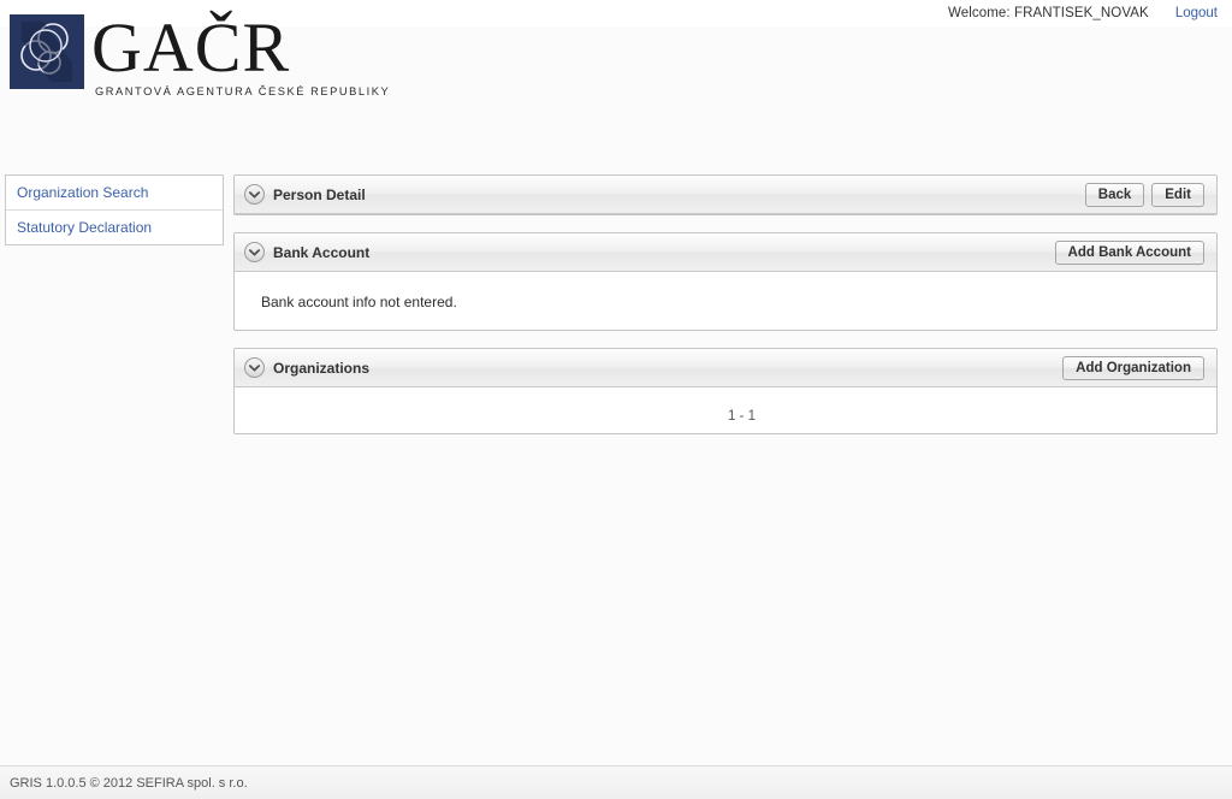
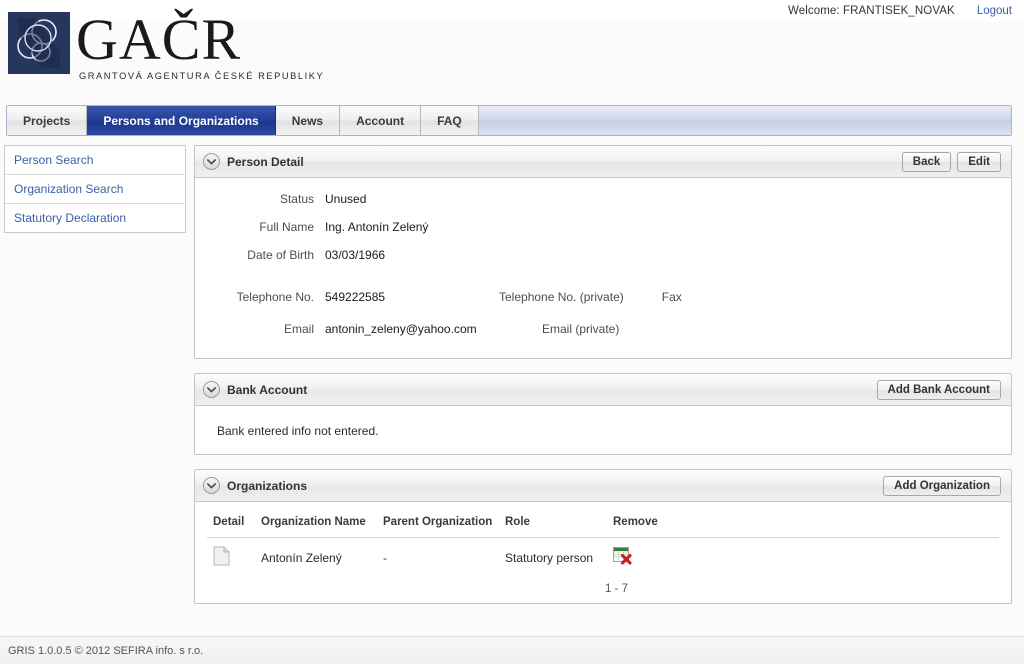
  Welcome: FRANTISEK_NOVAK
  Logout
  GAČR
  GRANTOVÁ AGENTURA ČESKÉ REPUBLIKY
+ Projects
+ Persons and Organizations
+ News
+ Account
+ FAQ
+ Person Search
  Organization Search
  Statutory Declaration
  Person Detail
  Back
  Edit
+ Status
+ Unused
+ Full Name
+ Ing. Antonín Zelený
+ Date of Birth
+ 03/03/1966
+ Telephone No.
+ 549222585
+ Telephone No. (private)
+ Fax
+ Email
+ antonin_zeleny@yahoo.com
+ Email (private)
  Bank Account
  Add Bank Account
- Bank account info not entered.
+ Bank entered info not entered.
  Organizations
  Add Organization
+ Detail	Organization Name	Parent Organization	Role	Remove
+ 	Antonín Zelený	-	Statutory person
- 1 - 1
+ 1 - 7
- GRIS 1.0.0.5 © 2012 SEFIRA spol. s r.o.
+ GRIS 1.0.0.5 © 2012 SEFIRA info. s r.o.
